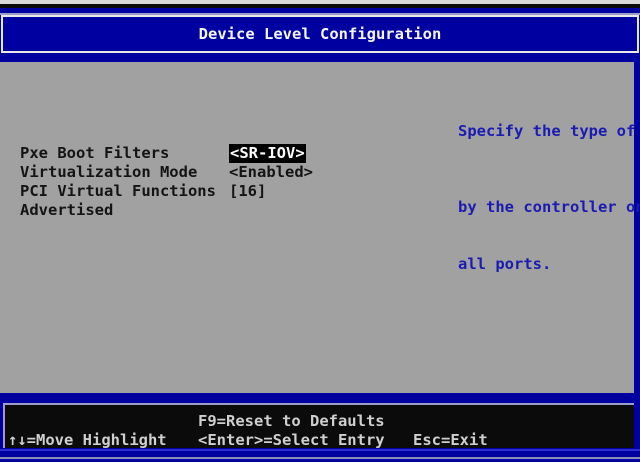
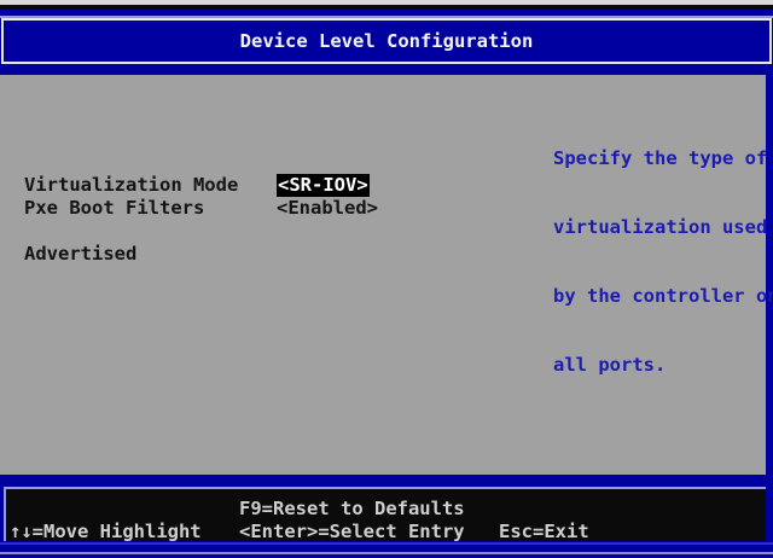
  Device Level Configuration
- Pxe Boot Filters
+ Virtualization Mode
  <SR-IOV>
- Virtualization Mode
+ Pxe Boot Filters
  <Enabled>
- PCI Virtual Functions
- [16]
  Advertised
  Specify the type of
+ virtualization used
  by the controller o
  all ports.
  F9=Reset to Defaults
  ↑↓=Move Highlight
  <Enter>=Select Entry
  Esc=Exit
